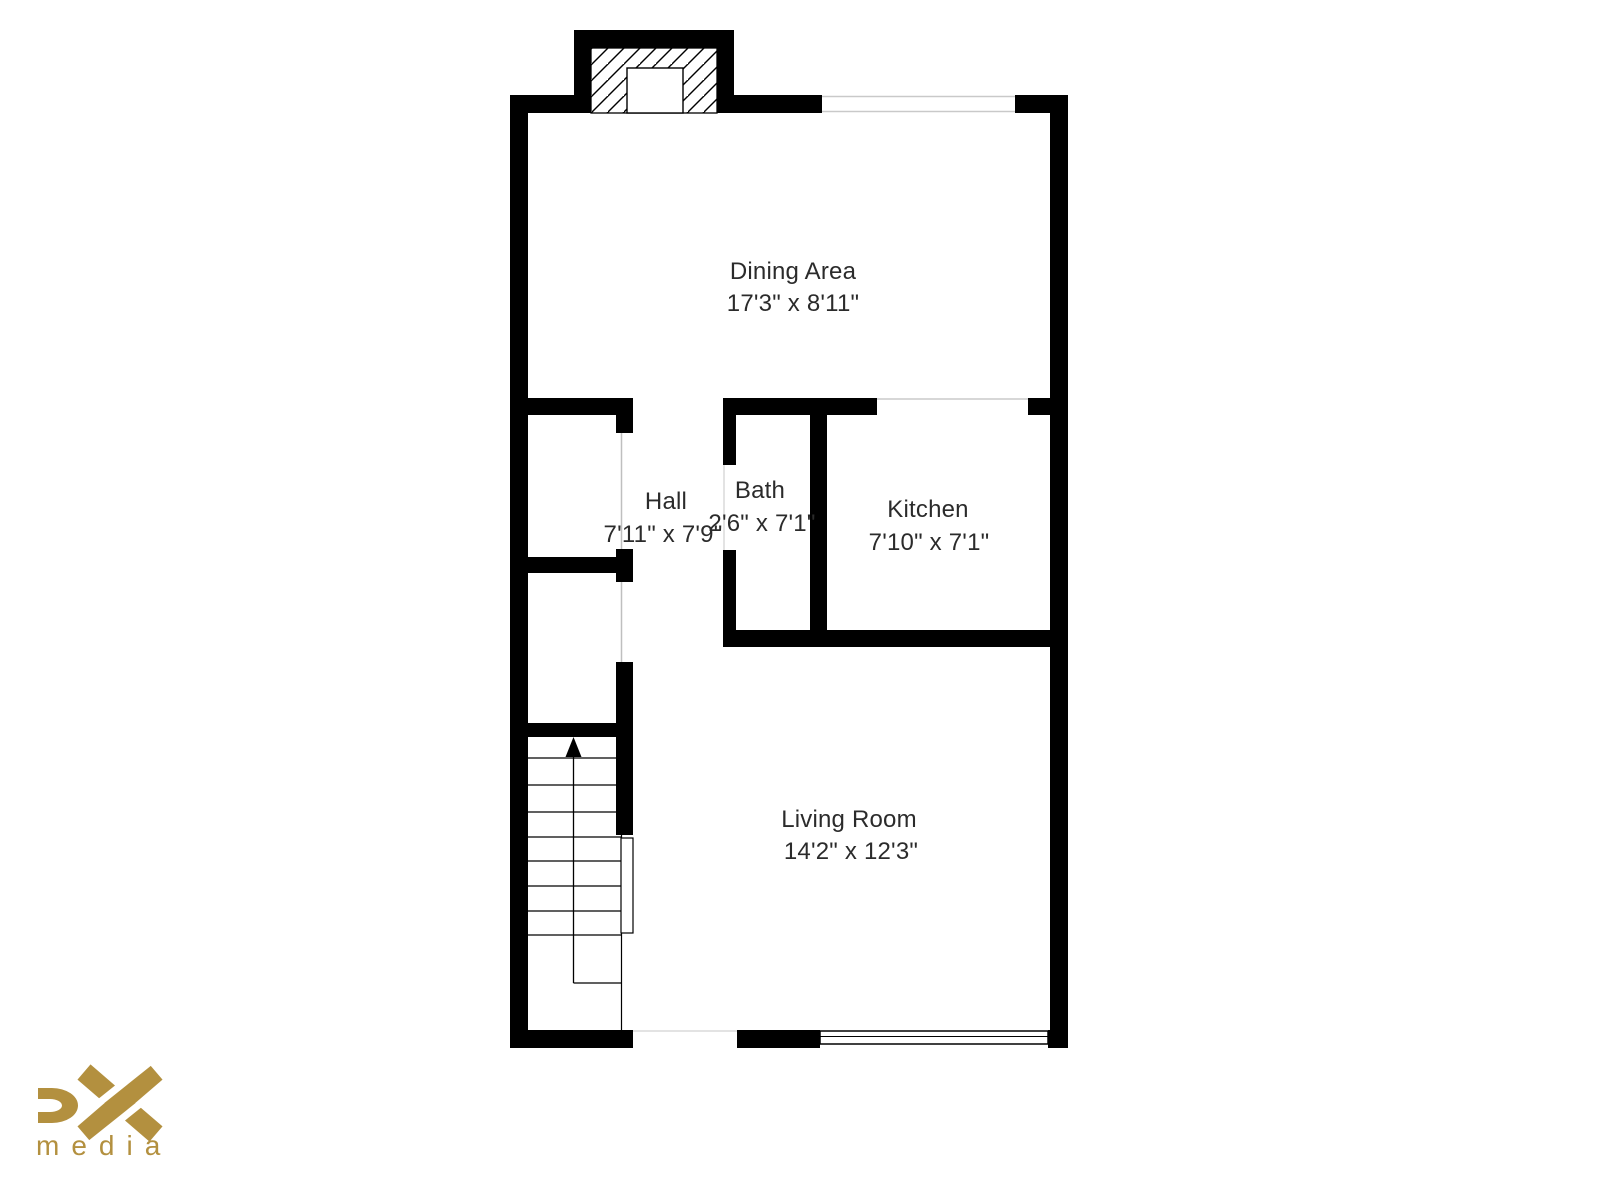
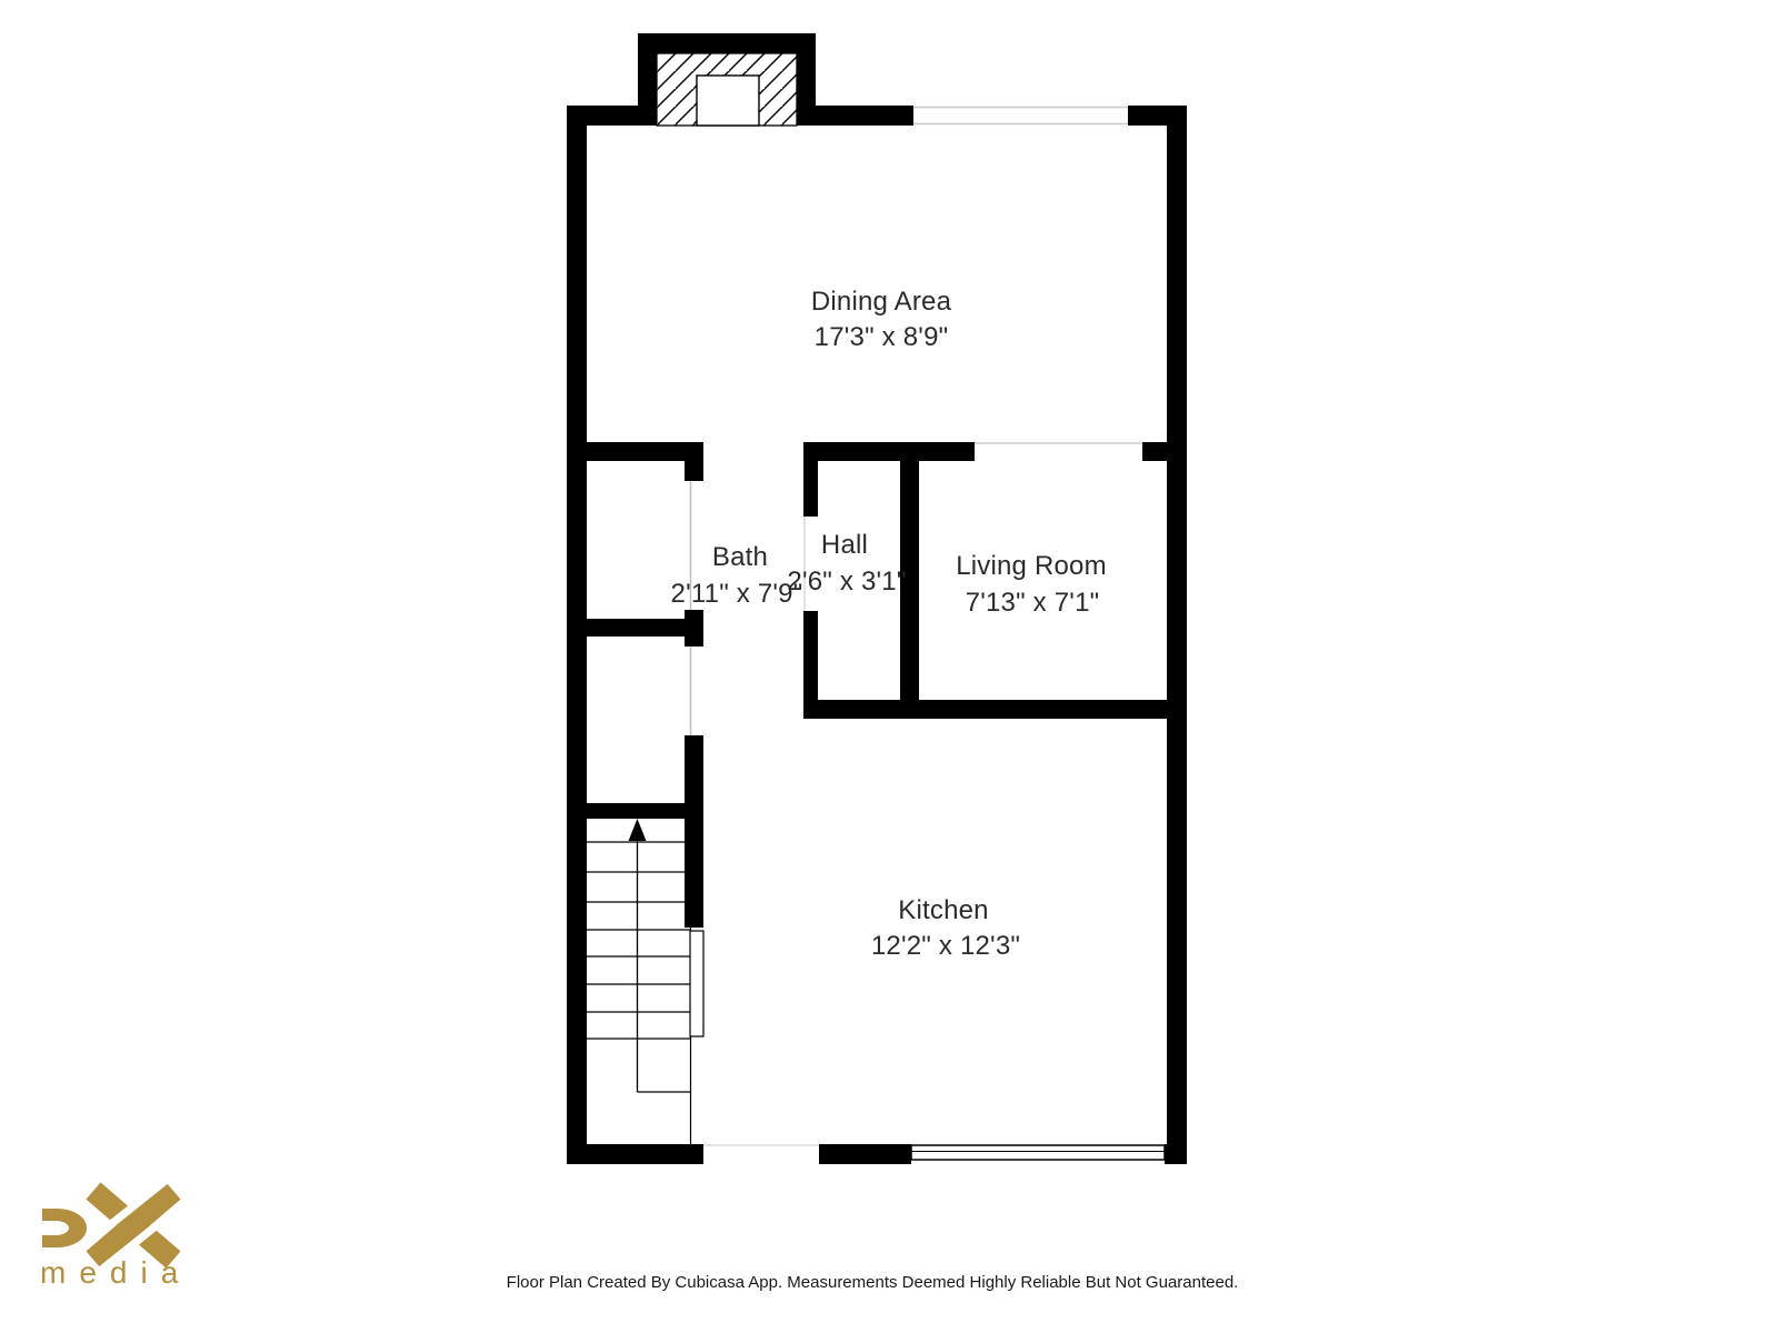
  Dining Area
- 17'3" x 8'11"
+ 17'3" x 8'9"
- Hall
+ Bath
- 7'11" x 7'9"
+ 2'11" x 7'9"
- Bath
+ Hall
- 2'6" x 7'1"
+ 2'6" x 3'1"
- Kitchen
+ Living Room
- 7'10" x 7'1"
+ 7'13" x 7'1"
- Living Room
+ Kitchen
- 14'2" x 12'3"
+ 12'2" x 12'3"
  media
+ Floor Plan Created By Cubicasa App. Measurements Deemed Highly Reliable But Not Guaranteed.
